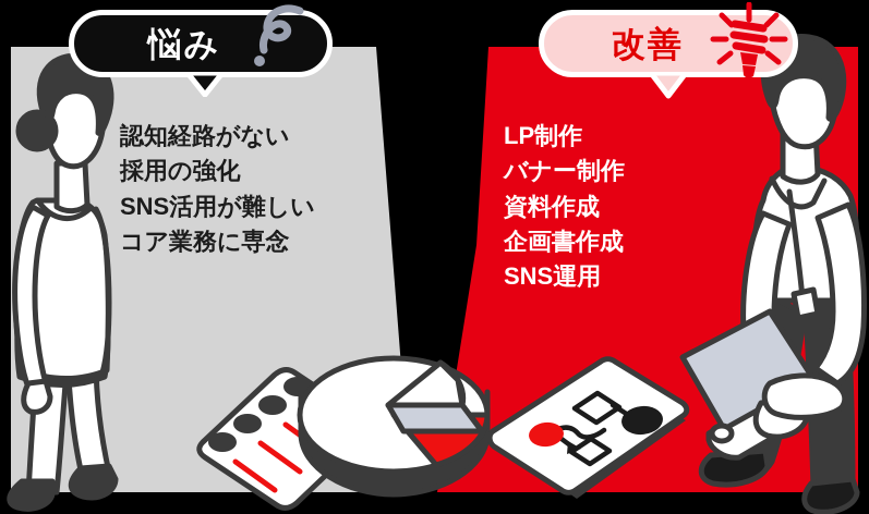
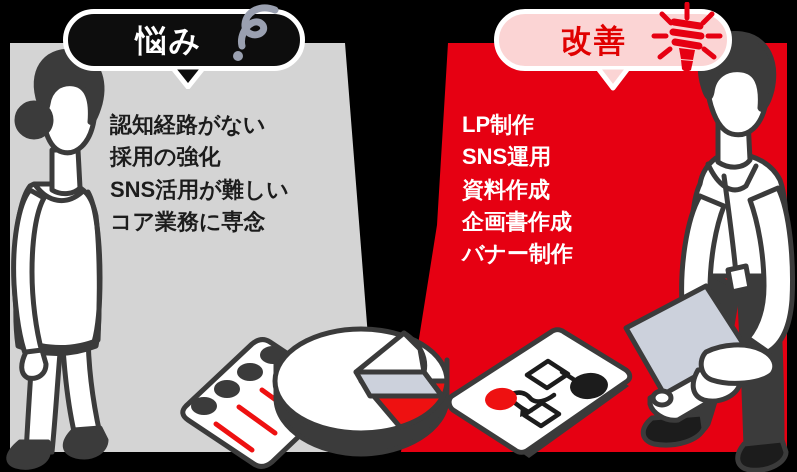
  認知経路がない
  採用の強化
  SNS活用が難しい
  コア業務に専念
  LP制作
- バナー制作
+ SNS運用
  資料作成
  企画書作成
- SNS運用
+ バナー制作
  悩み
  改善
